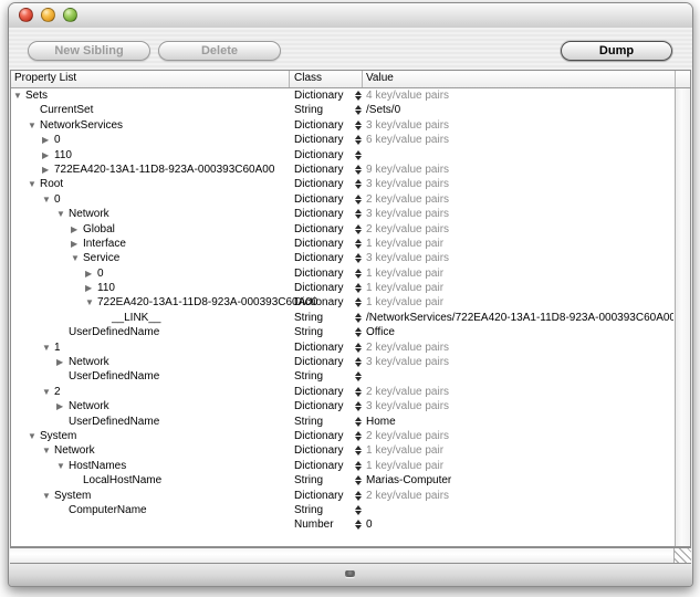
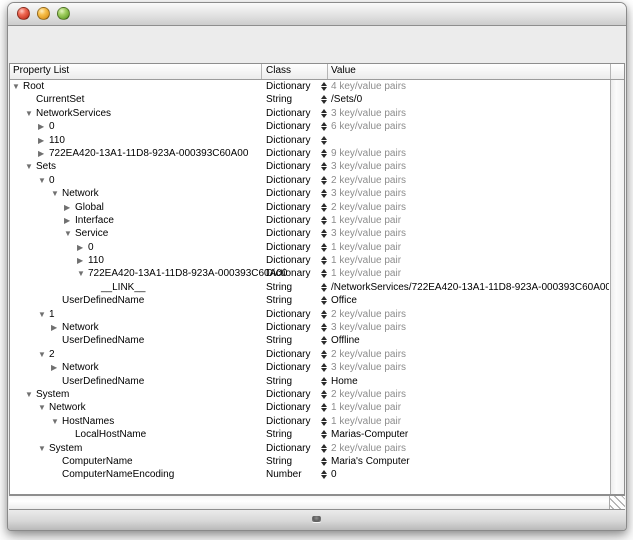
- New Sibling
- Delete
- Dump
  Property List
  Class
  Value
- ▼ Sets
+ ▼ Root
  Dictionary
  4 key/value pairs
  CurrentSet
  String
  /Sets/0
  ▼ NetworkServices
  Dictionary
  3 key/value pairs
  ▶ 0
  Dictionary
  6 key/value pairs
  ▶ 110
  Dictionary
  ▶ 722EA420-13A1-11D8-923A-000393C60A00
  Dictionary
  9 key/value pairs
- ▼ Root
+ ▼ Sets
  Dictionary
  3 key/value pairs
  ▼ 0
  Dictionary
  2 key/value pairs
  ▼ Network
  Dictionary
  3 key/value pairs
  ▶ Global
  Dictionary
  2 key/value pairs
  ▶ Interface
  Dictionary
  1 key/value pair
  ▼ Service
  Dictionary
  3 key/value pairs
  ▶ 0
  Dictionary
  1 key/value pair
  ▶ 110
  Dictionary
  1 key/value pair
  ▼ 722EA420-13A1-11D8-923A-000393C60A00
  Dictionary
  1 key/value pair
  __LINK__
  String
  /NetworkServices/722EA420-13A1-11D8-923A-000393C60A00
  UserDefinedName
  String
  Office
  ▼ 1
  Dictionary
  2 key/value pairs
  ▶ Network
  Dictionary
  3 key/value pairs
  UserDefinedName
  String
+ Offline
  ▼ 2
  Dictionary
  2 key/value pairs
  ▶ Network
  Dictionary
  3 key/value pairs
  UserDefinedName
  String
  Home
  ▼ System
  Dictionary
  2 key/value pairs
  ▼ Network
  Dictionary
  1 key/value pair
  ▼ HostNames
  Dictionary
  1 key/value pair
  LocalHostName
  String
  Marias-Computer
  ▼ System
  Dictionary
  2 key/value pairs
  ComputerName
  String
+ Maria's Computer
+ ComputerNameEncoding
  Number
  0
